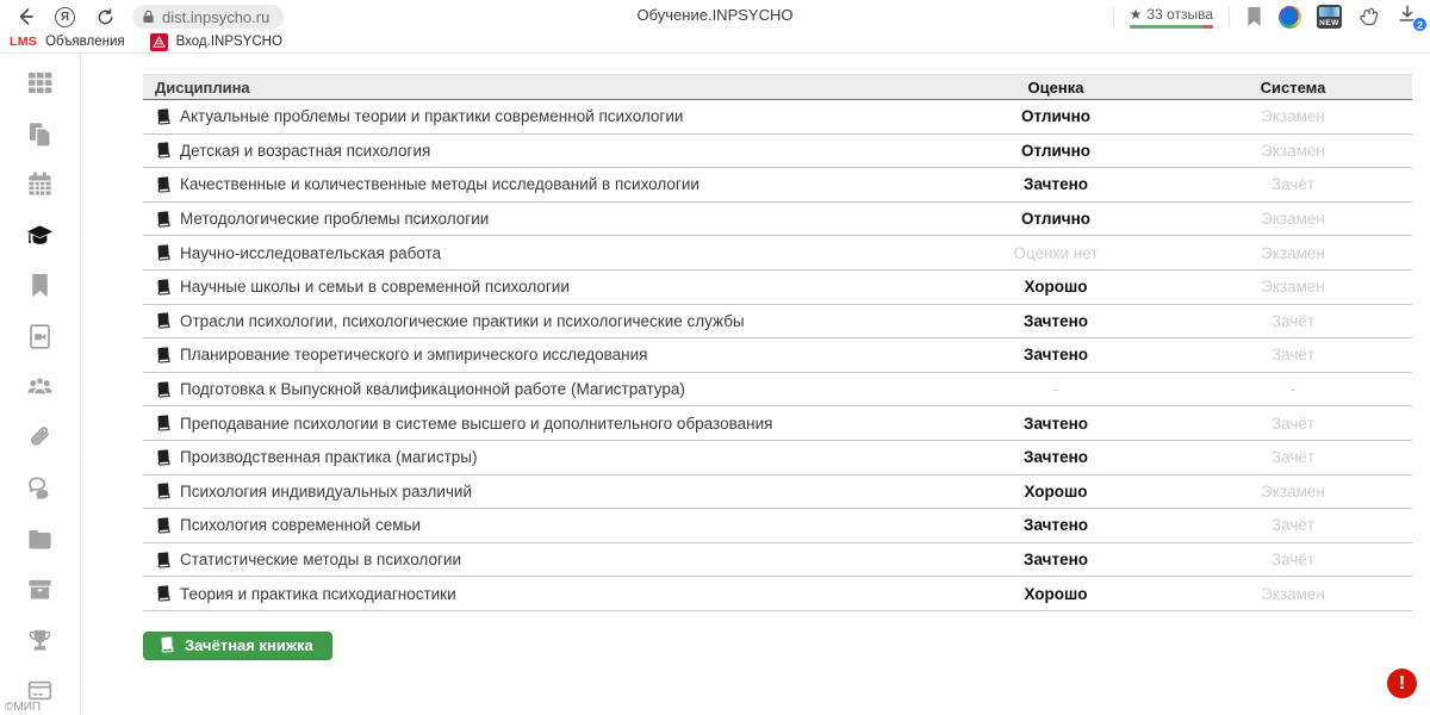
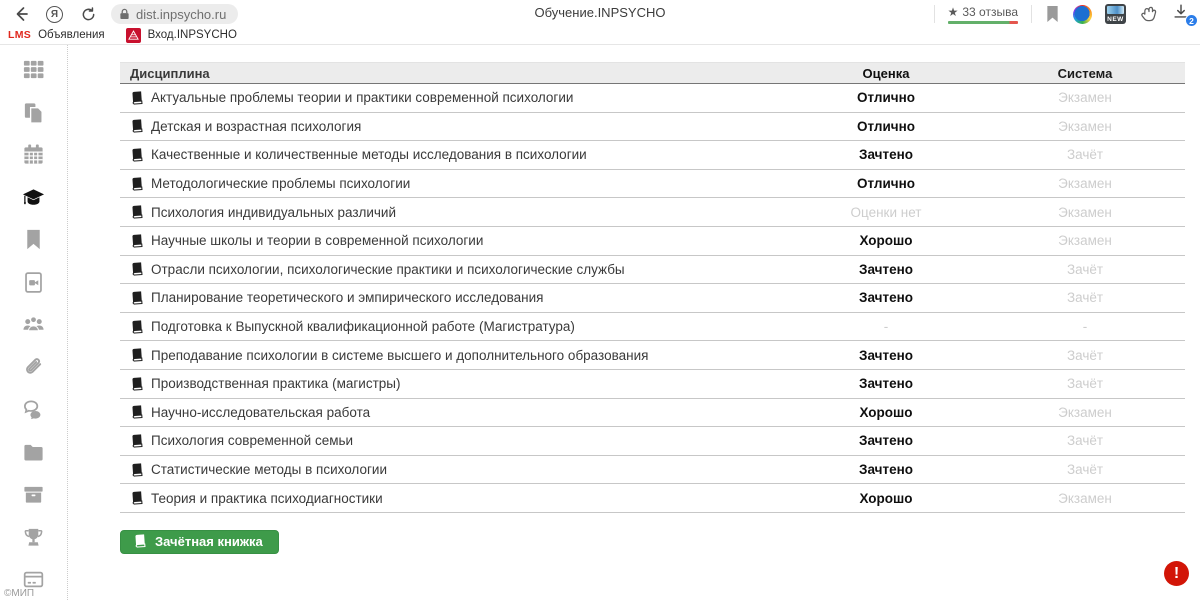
  Я
  dist.inpsycho.ru
  Обучение.INPSYCHO
  ★
  33 отзыва
  2
  LMS
  Объявления
  Вход.INPSYCHO
  ©МИП
  Дисциплина
  Оценка
  Система
  Актуальные проблемы теории и практики современной психологии
  Отлично
  Экзамен
  Детская и возрастная психология
  Отлично
  Экзамен
- Качественные и количественные методы исследований в психологии
+ Качественные и количественные методы исследования в психологии
  Зачтено
  Зачёт
  Методологические проблемы психологии
  Отлично
  Экзамен
- Научно-исследовательская работа
+ Психология индивидуальных различий
  Оценки нет
  Экзамен
- Научные школы и семьи в современной психологии
+ Научные школы и теории в современной психологии
  Хорошо
  Экзамен
  Отрасли психологии, психологические практики и психологические службы
  Зачтено
  Зачёт
  Планирование теоретического и эмпирического исследования
  Зачтено
  Зачёт
  Подготовка к Выпускной квалификационной работе (Магистратура)
  -
  -
  Преподавание психологии в системе высшего и дополнительного образования
  Зачтено
  Зачёт
  Производственная практика (магистры)
  Зачтено
  Зачёт
- Психология индивидуальных различий
+ Научно-исследовательская работа
  Хорошо
  Экзамен
  Психология современной семьи
  Зачтено
  Зачёт
  Статистические методы в психологии
  Зачтено
  Зачёт
  Теория и практика психодиагностики
  Хорошо
  Экзамен
  Зачётная книжка
  !
